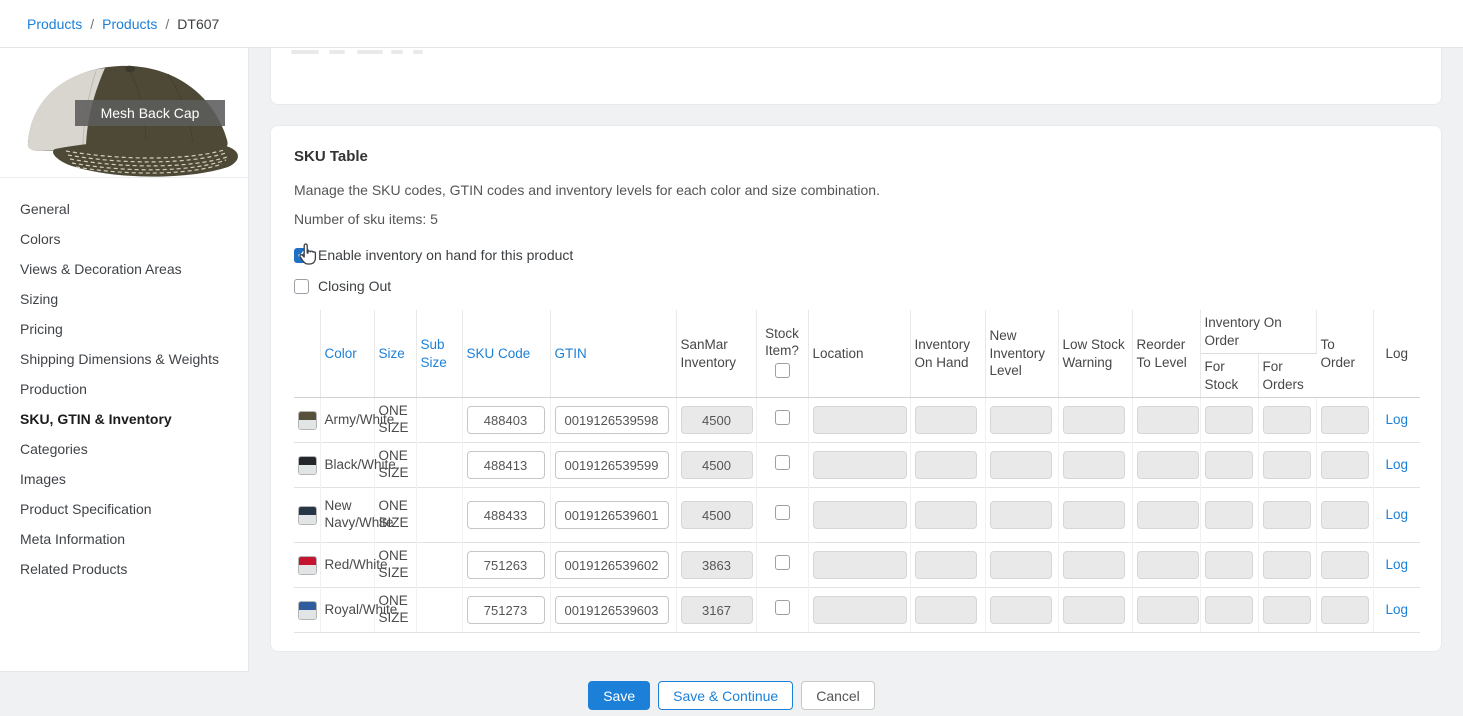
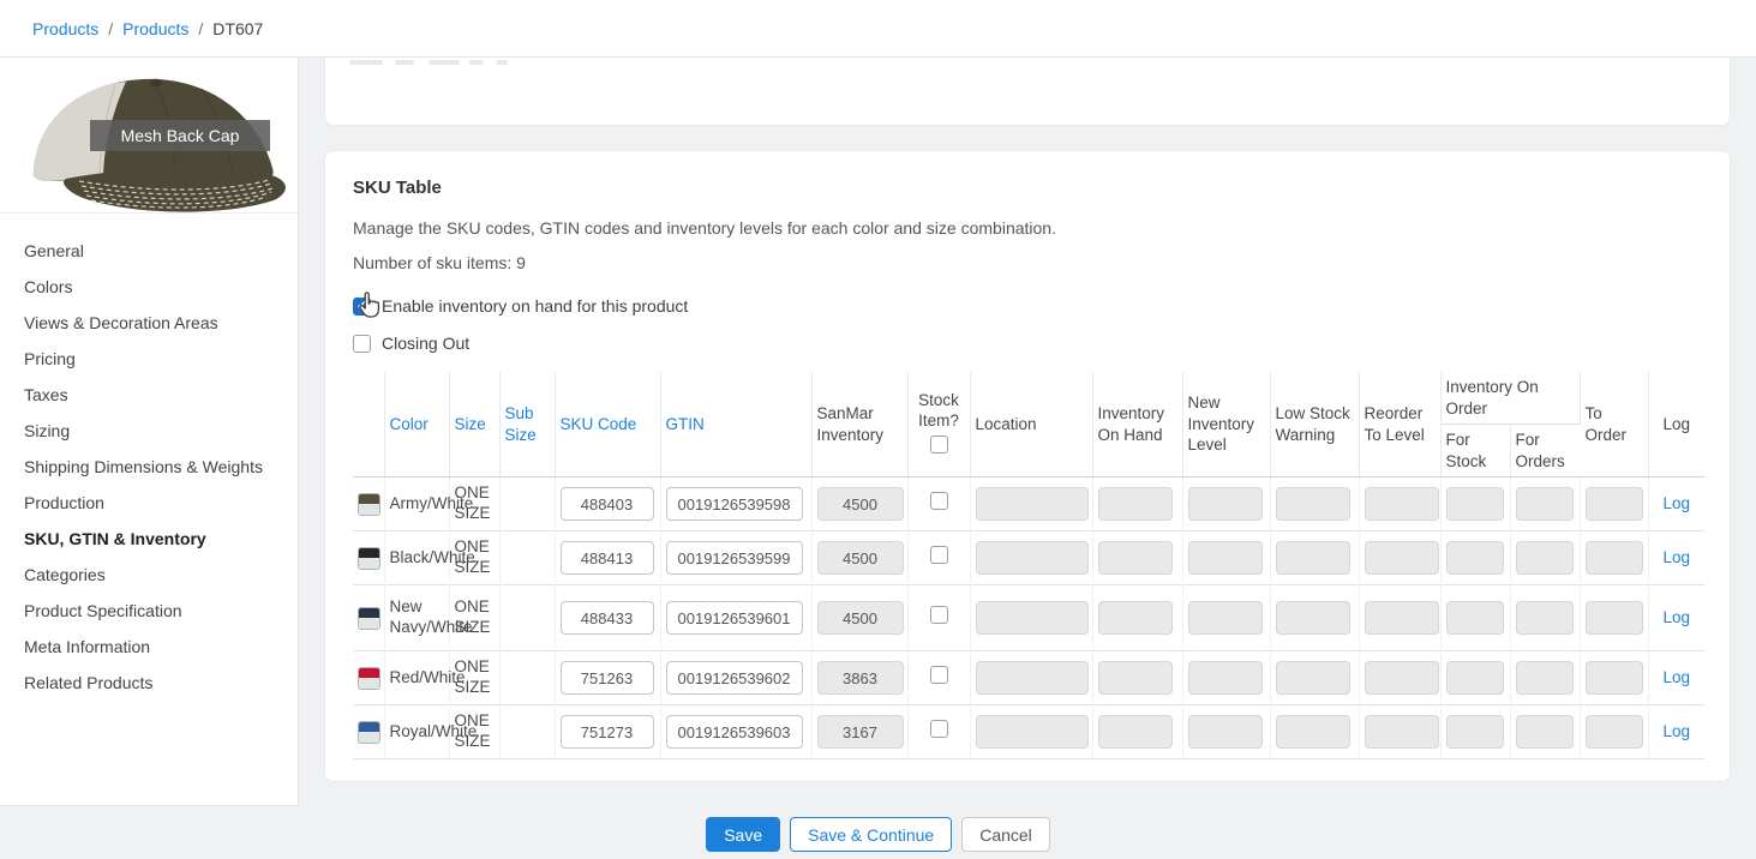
  Products
  /
  Products
  /
  DT607
  Mesh Back Cap
  General
  Colors
  Views & Decoration Areas
- Sizing
+ Pricing
+ Taxes
- Pricing
+ Sizing
  Shipping Dimensions & Weights
  Production
  SKU, GTIN & Inventory
  Categories
- Images
  Product Specification
  Meta Information
  Related Products
  SKU Table
  Manage the SKU codes, GTIN codes and inventory levels for each color and size combination.
- Number of sku items: 5
+ Number of sku items: 9
  Enable inventory on hand for this product
  Closing Out
  	Color	Size	Sub Size	SKU Code	GTIN	SanMar Inventory	Stock Item?	Location	Inventory On Hand	New Inventory Level	Low Stock Warning	Reorder To Level	Inventory On Order	To Order	Log
  For Stock	For Orders
  	Army/Wh	ONE SIZE		488403	0019126539598	4500										Log
  	Black/Wh	ONE SIZE		488413	0019126539599	4500										Log
  	New Navy/Wh	ONE SIZE		488433	0019126539601	4500										Log
  	Red/Whit	ONE SIZE		751263	0019126539602	3863										Log
  	Royal/W	ONE SIZE		751273	0019126539603	3167										Log
  Save
  Save & Continue
  Cancel
